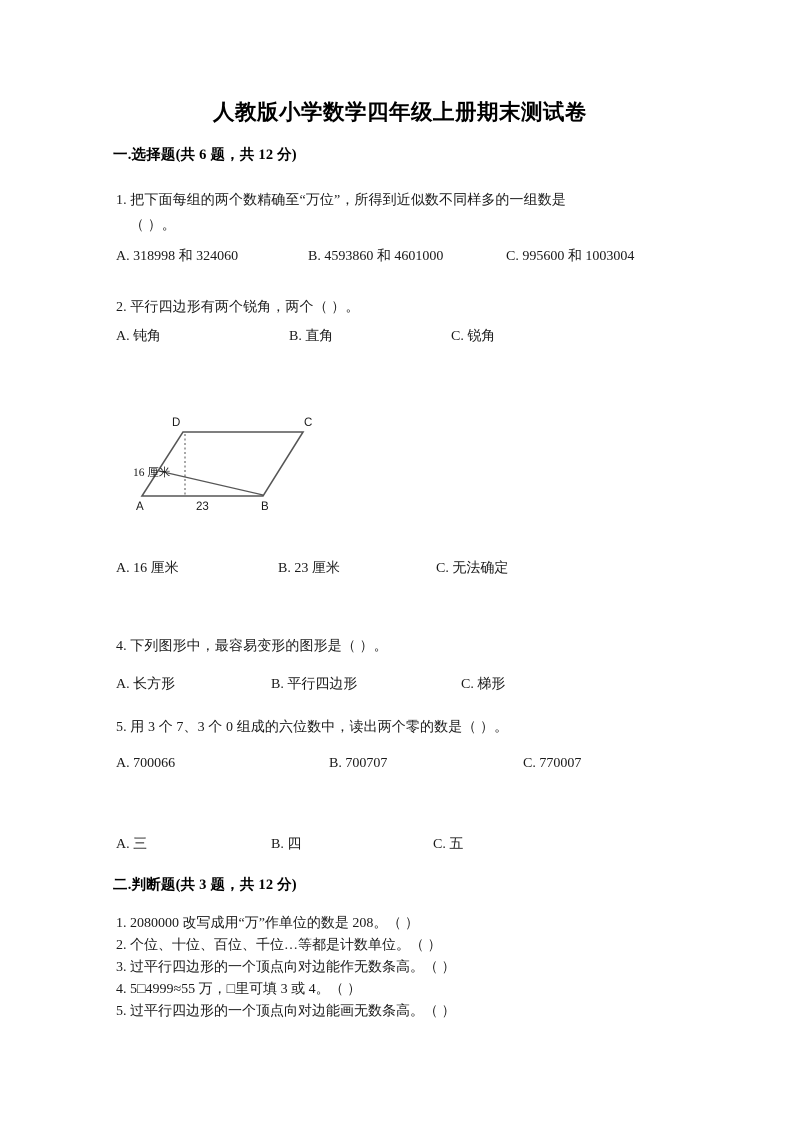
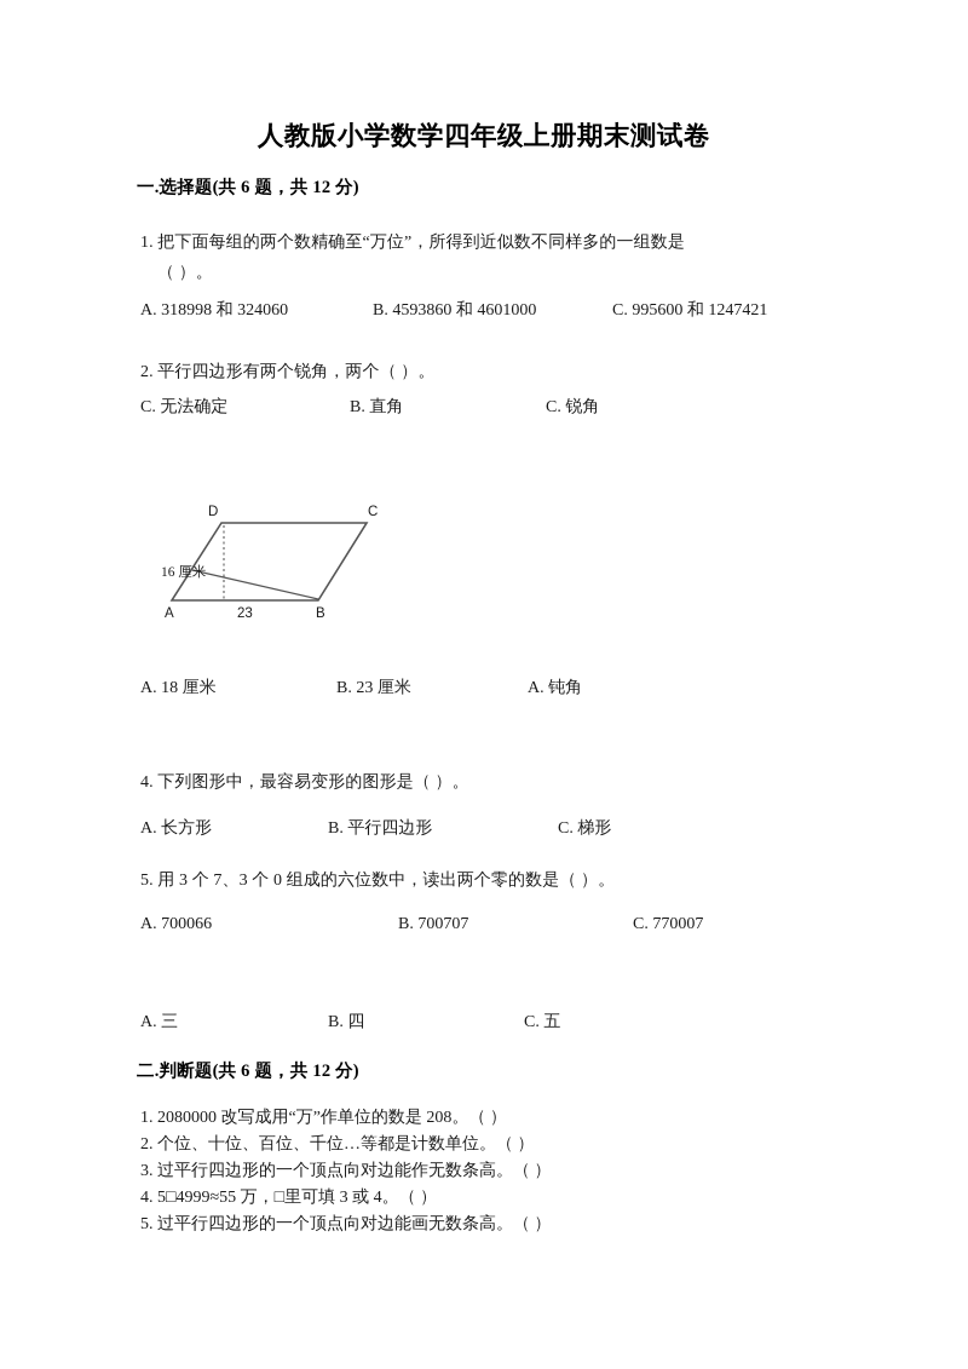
  人教版小学数学四年级上册期末测试卷
  一.选择题(共 6 题，共 12 分)
  1. 把下面每组的两个数精确至“万位”，所得到近似数不同样多的一组数是
  （ ）。
  A. 318998 和 324060
  B. 4593860 和 4601000
- C. 995600 和 1003004
+ C. 995600 和 1247421
  2. 平行四边形有两个锐角，两个（ ）。
- A. 钝角
+ C. 无法确定
  B. 直角
  C. 锐角
  D
  C
  A
  B
  16 厘米
  23
- A. 16 厘米
+ A. 18 厘米
  B. 23 厘米
- C. 无法确定
+ A. 钝角
  4. 下列图形中，最容易变形的图形是（ ）。
  A. 长方形
  B. 平行四边形
  C. 梯形
  5. 用 3 个 7、3 个 0 组成的六位数中，读出两个零的数是（ ）。
  A. 700066
  B. 700707
  C. 770007
  A. 三
  B. 四
  C. 五
- 二.判断题(共 3 题，共 12 分)
+ 二.判断题(共 6 题，共 12 分)
  1. 2080000 改写成用“万”作单位的数是 208。（ ）
  2. 个位、十位、百位、千位…等都是计数单位。（ ）
  3. 过平行四边形的一个顶点向对边能作无数条高。（ ）
  4. 5□4999≈55 万，□里可填 3 或 4。（ ）
  5. 过平行四边形的一个顶点向对边能画无数条高。（ ）
